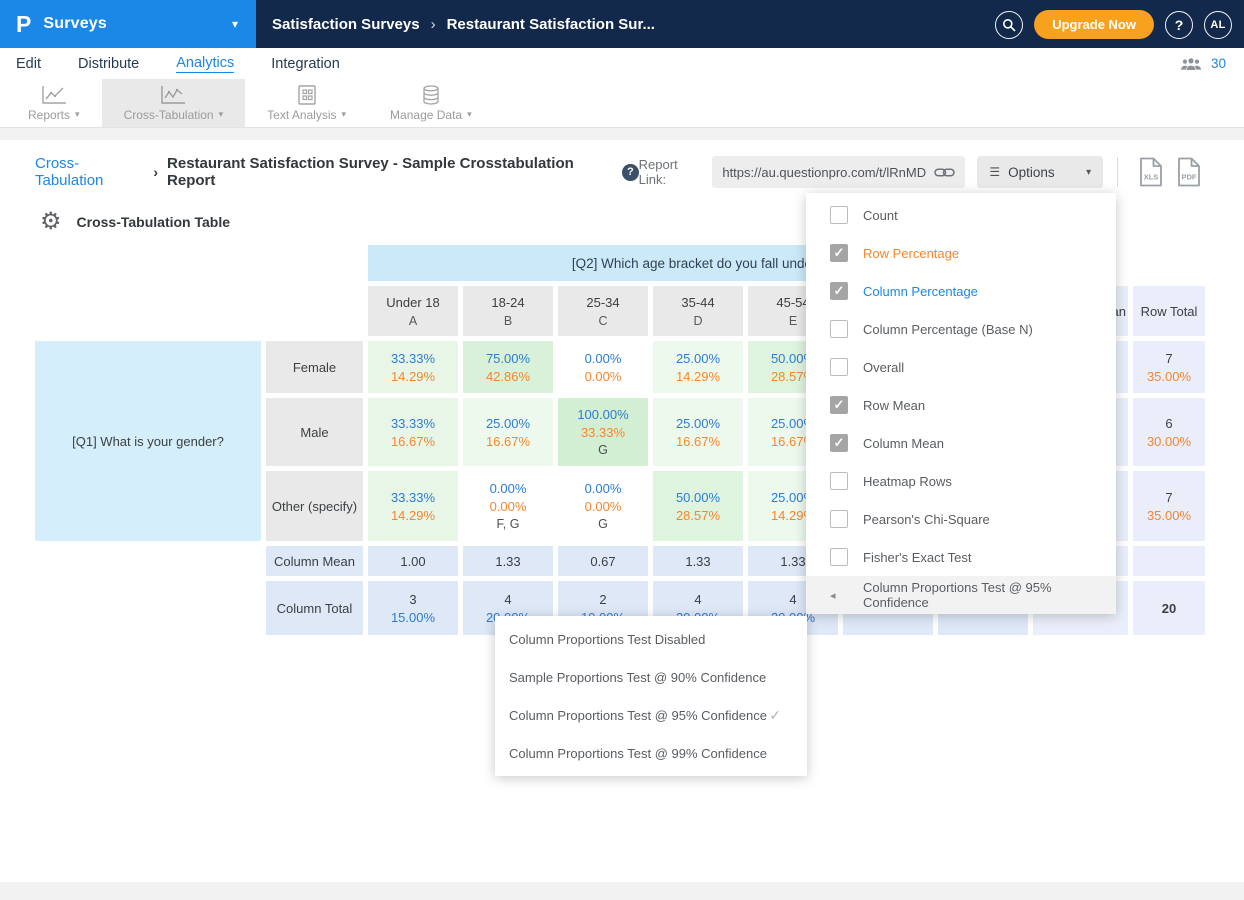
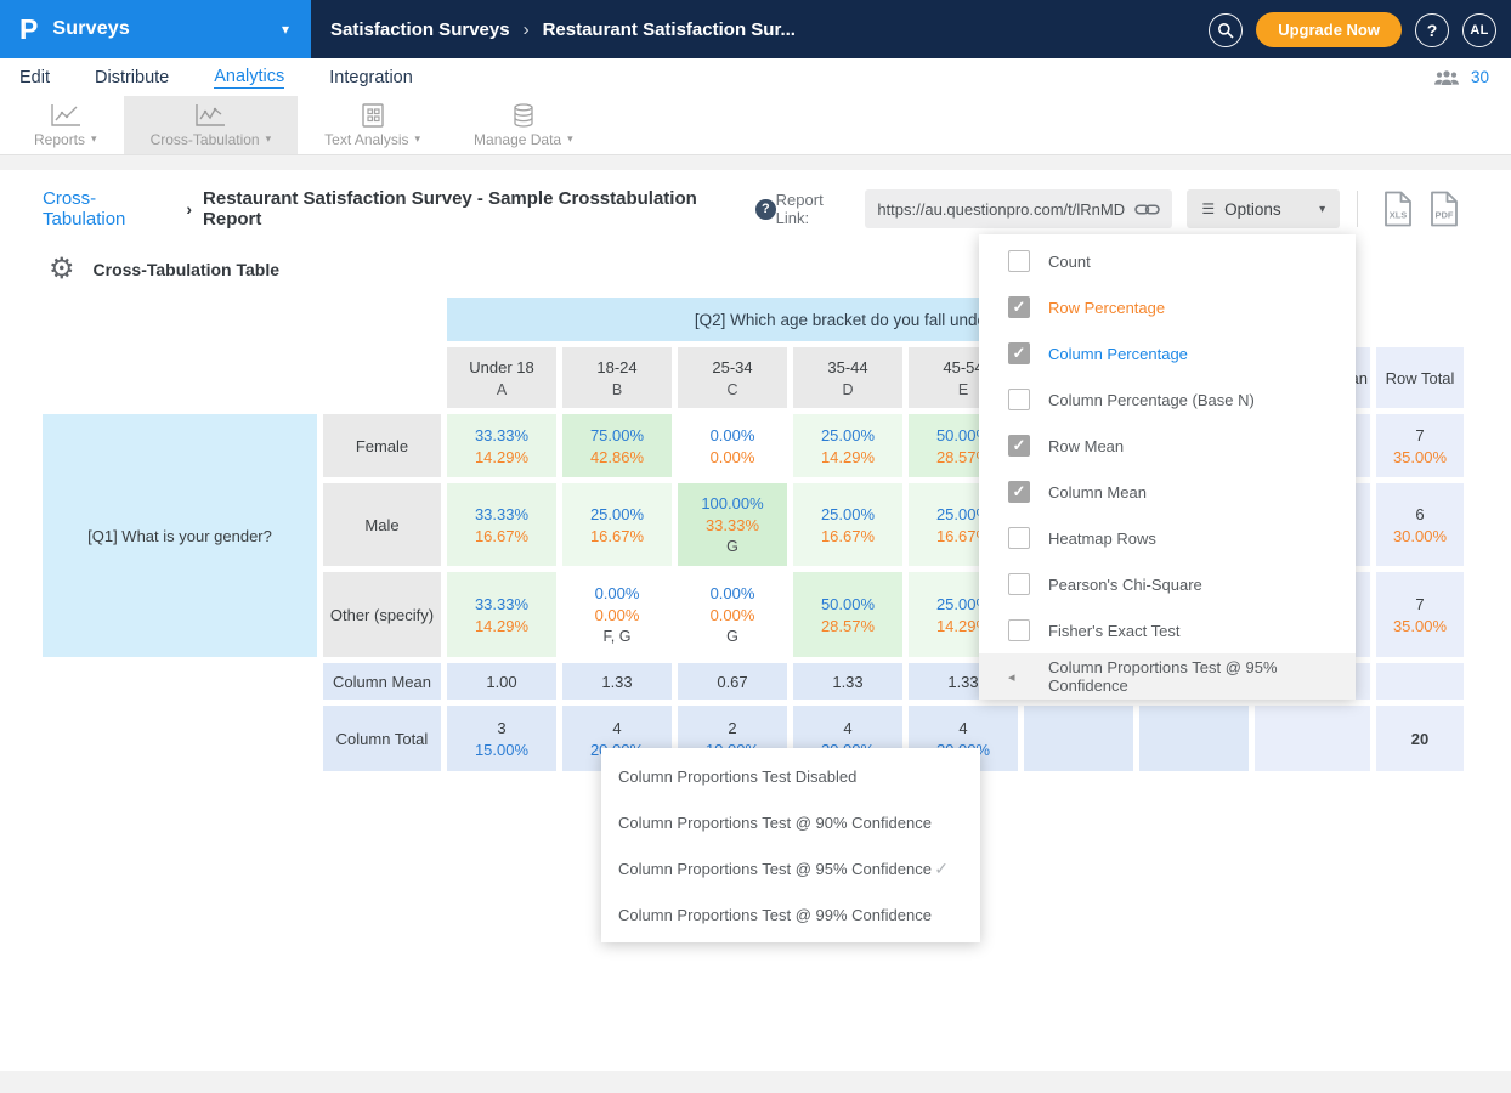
  P
  Surveys
  ▾
  Satisfaction Surveys
  ›
  Restaurant Satisfaction Sur...
  Upgrade Now
  ?
  AL
  Edit
  Distribute
  Analytics
  Integration
  30
  Reports
  ▾
  Cross-Tabulation
  ▾
  Text Analysis
  ▾
  Manage Data
  ▾
  Cross-Tabulation
  ›
  Restaurant Satisfaction Survey - Sample Crosstabulation Report
  ?
  Report Link:
  https://au.questionpro.com/t/lRnMD
  ☰
  Options
  ▾
  XLS
  PDF
  ⚙
  Cross-Tabulation Table
  [Q2] Which age bracket do you fall und
  Under 18
  A
  18-24
  B
  25-34
  C
  35-44
  D
  45-5
  E
  Row Total
  [Q1] What is your gender?
  Female
  33.33%
  14.29%
  75.00%
  42.86%
  0.00%
  0.00%
  25.00%
  14.29%
  50.00
  28.57
  7
  35.00%
  Male
  33.33%
  16.67%
  25.00%
  16.67%
  100.00%
  33.33%
  G
  25.00%
  16.67%
  25.00
  16.67
  6
  30.00%
  Other (specify)
  33.33%
  14.29%
  0.00%
  0.00%
  F, G
  0.00%
  0.00%
  G
  50.00%
  28.57%
  25.00
  14.29
  7
  35.00%
  Column Mean
  1.00
  1.33
  0.67
  1.33
  1.33
  Column Total
  3
  15.00%
  4
  2
  4
  4
  20
  Count
  Row Percentage
  Column Percentage
  Column Percentage (Base N)
- Overall
  Row Mean
  Column Mean
  Heatmap Rows
  Pearson's Chi-Square
  Fisher's Exact Test
  ◂
  Column Proportions Test @ 95% Confidence
  Column Proportions Test Disabled
- Sample Proportions Test @ 90% Confidence
+ Column Proportions Test @ 90% Confidence
  Column Proportions Test @ 95% Confidence
  ✓
  Column Proportions Test @ 99% Confidence
